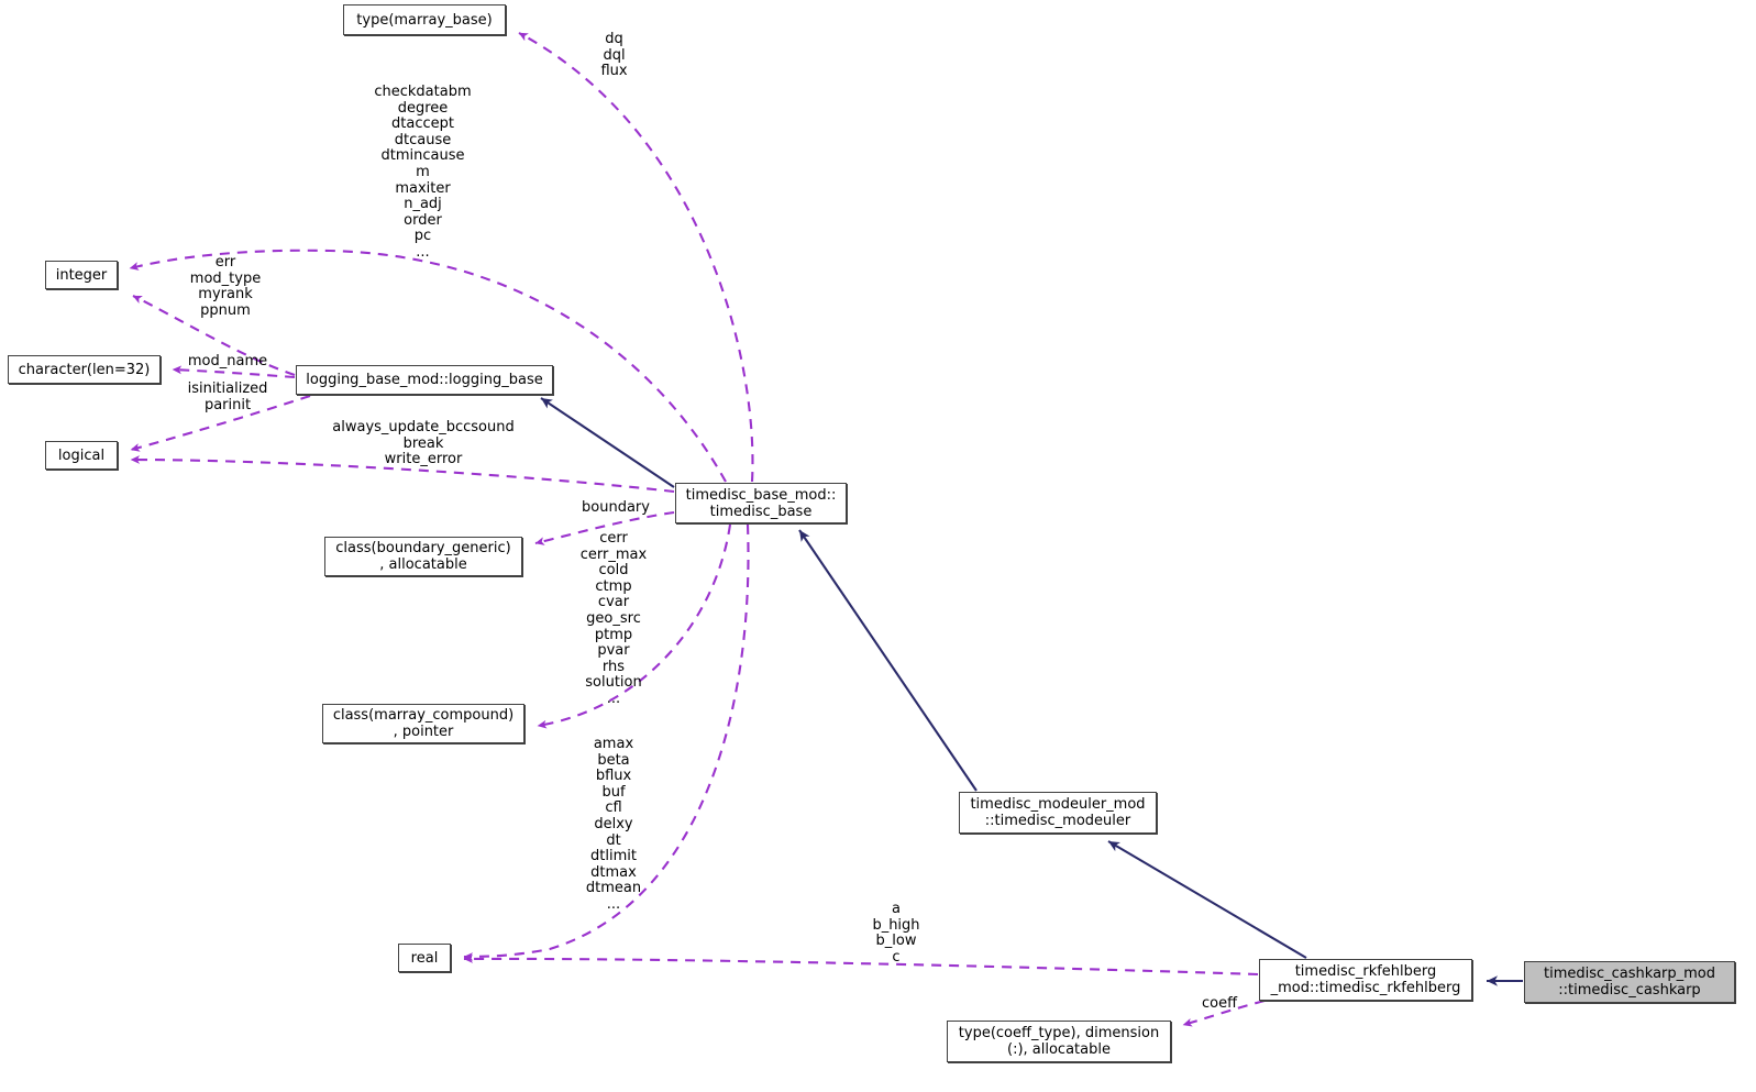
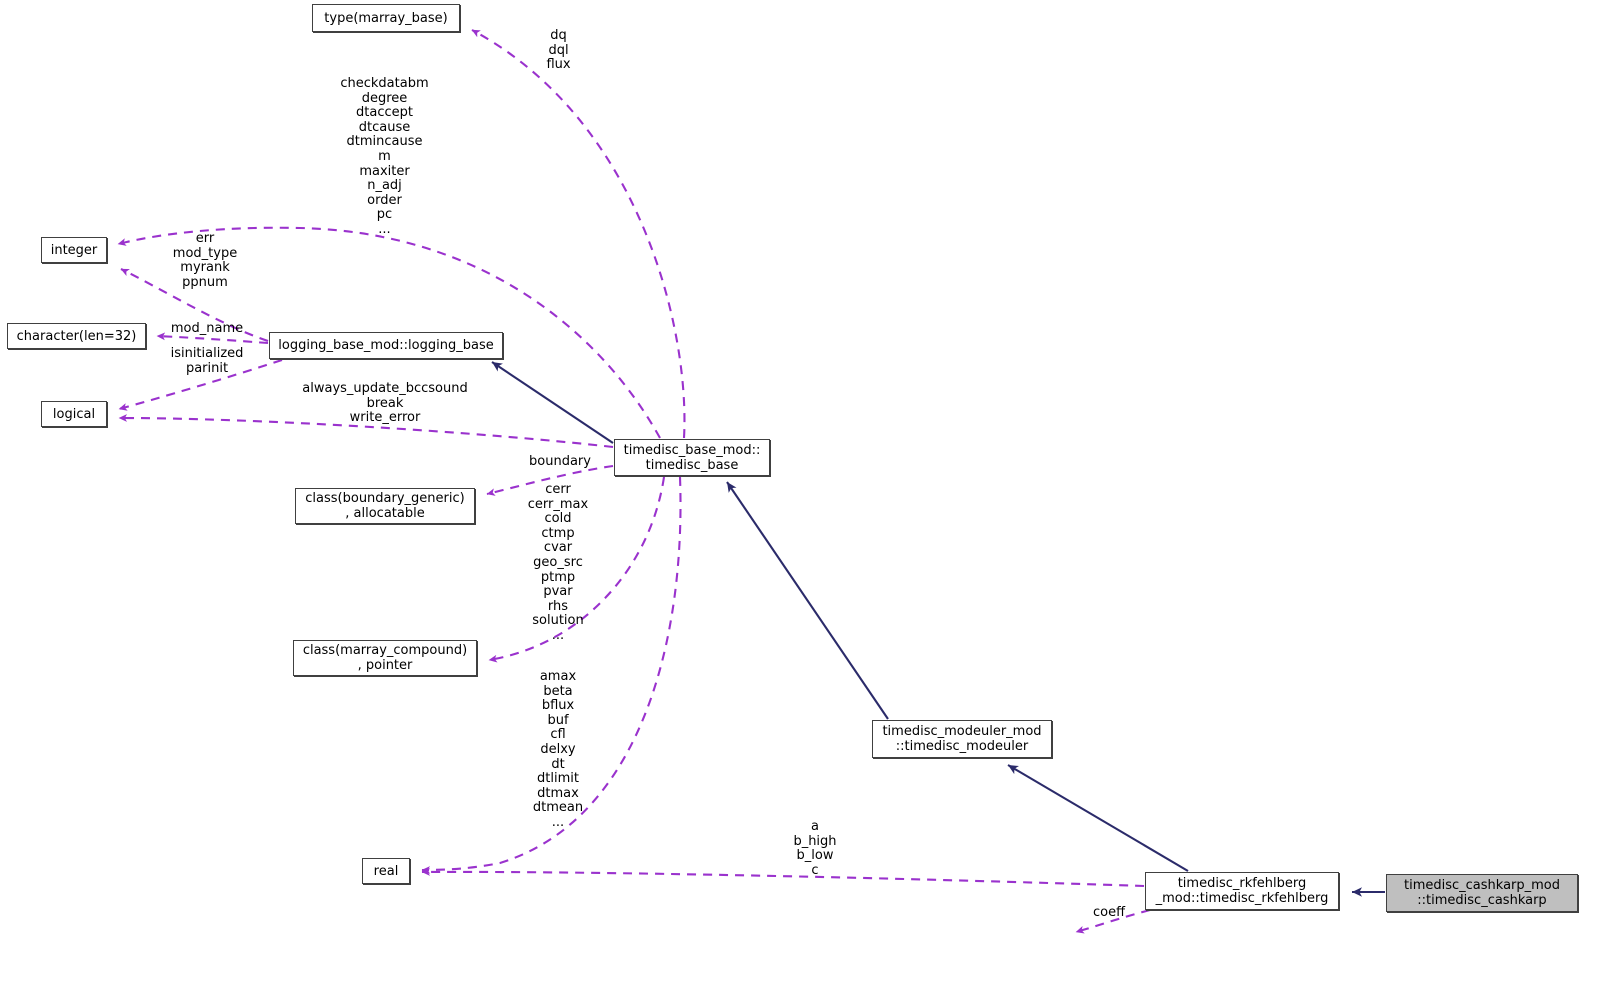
  type(marray_base)
  integer
  character(len=32)
  logical
  logging_base_mod::logging_base
  class(boundary_generic)
  , allocatable
  class(marray_compound)
  , pointer
  real
  timedisc_base_mod::
  timedisc_base
  timedisc_modeuler_mod
  ::timedisc_modeuler
  timedisc_rkfehlberg
  _mod::timedisc_rkfehlberg
  timedisc_cashkarp_mod
  ::timedisc_cashkarp
- type(coeff_type), dimension
- (:), allocatable
  dq
  dql
  flux
  checkdatabm
  degree
  dtaccept
  dtcause
  dtmincause
  m
  maxiter
  n_adj
  order
  pc
  ...
  err
  mod_type
  myrank
  ppnum
  mod_name
  isinitialized
  parinit
  always_update_bccsound
  break
  write_error
  boundary
  cerr
  cerr_max
  cold
  ctmp
  cvar
  geo_src
  ptmp
  pvar
  rhs
  solution
  ...
  amax
  beta
  bflux
  buf
  cfl
  delxy
  dt
  dtlimit
  dtmax
  dtmean
  ...
  a
  b_high
  b_low
  c
  coeff
